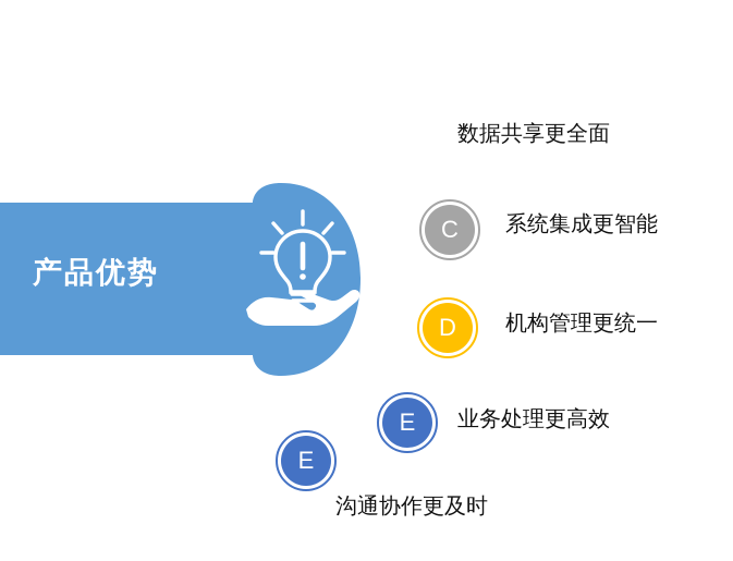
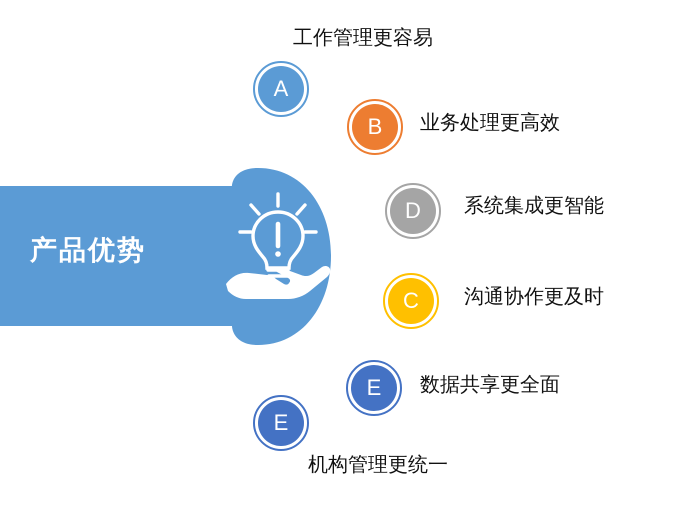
  产品优势
+ A
+ 工作管理更容易
+ B
- 数据共享更全面
+ 业务处理更高效
- C
+ D
  系统集成更智能
- D
+ C
- 机构管理更统一
+ 沟通协作更及时
  E
- 业务处理更高效
+ 数据共享更全面
  E
- 沟通协作更及时
+ 机构管理更统一
